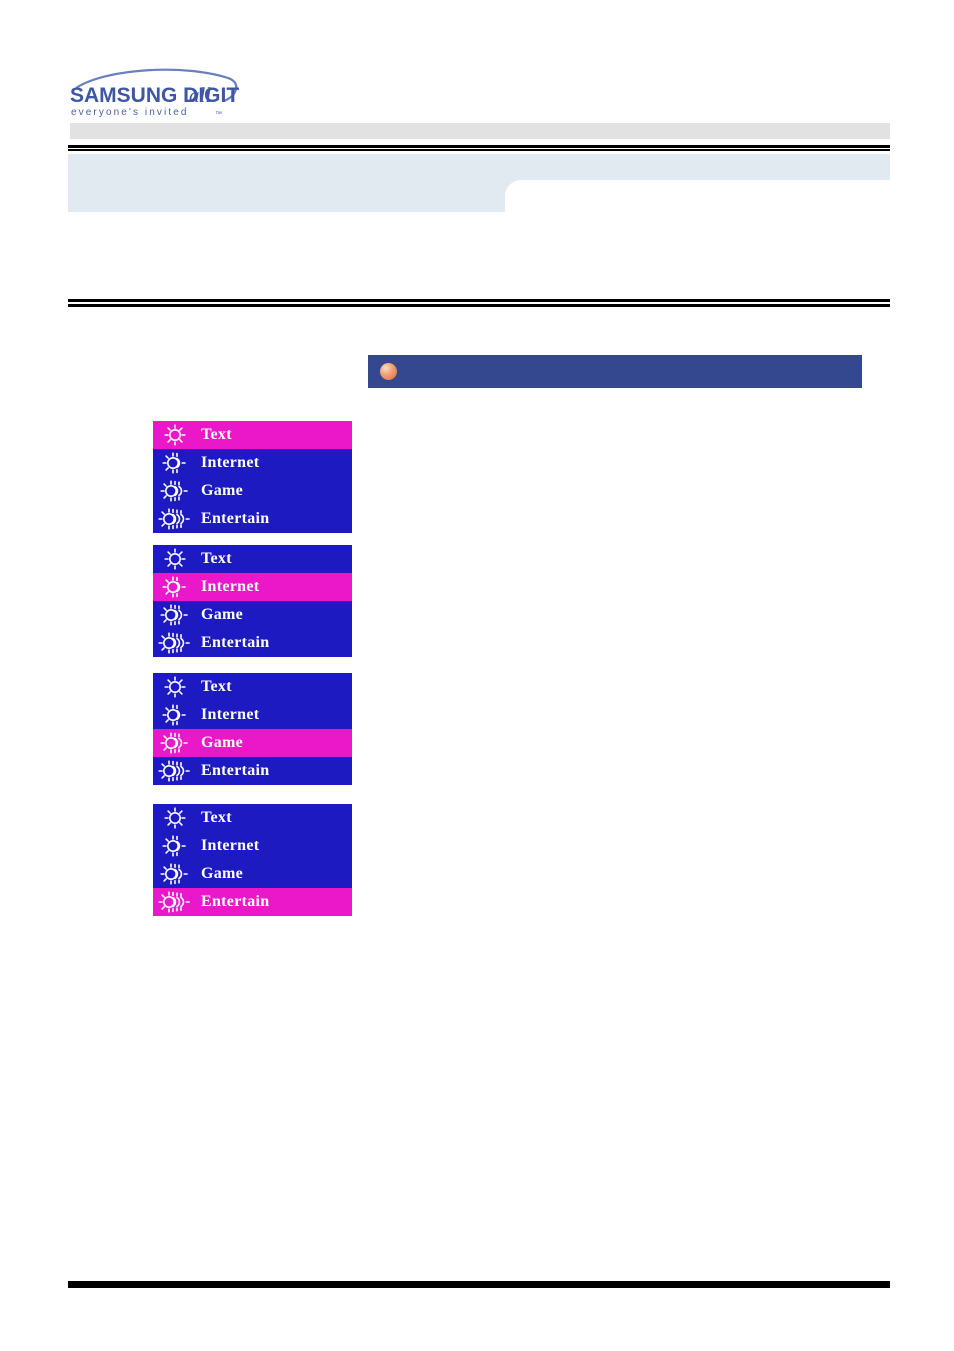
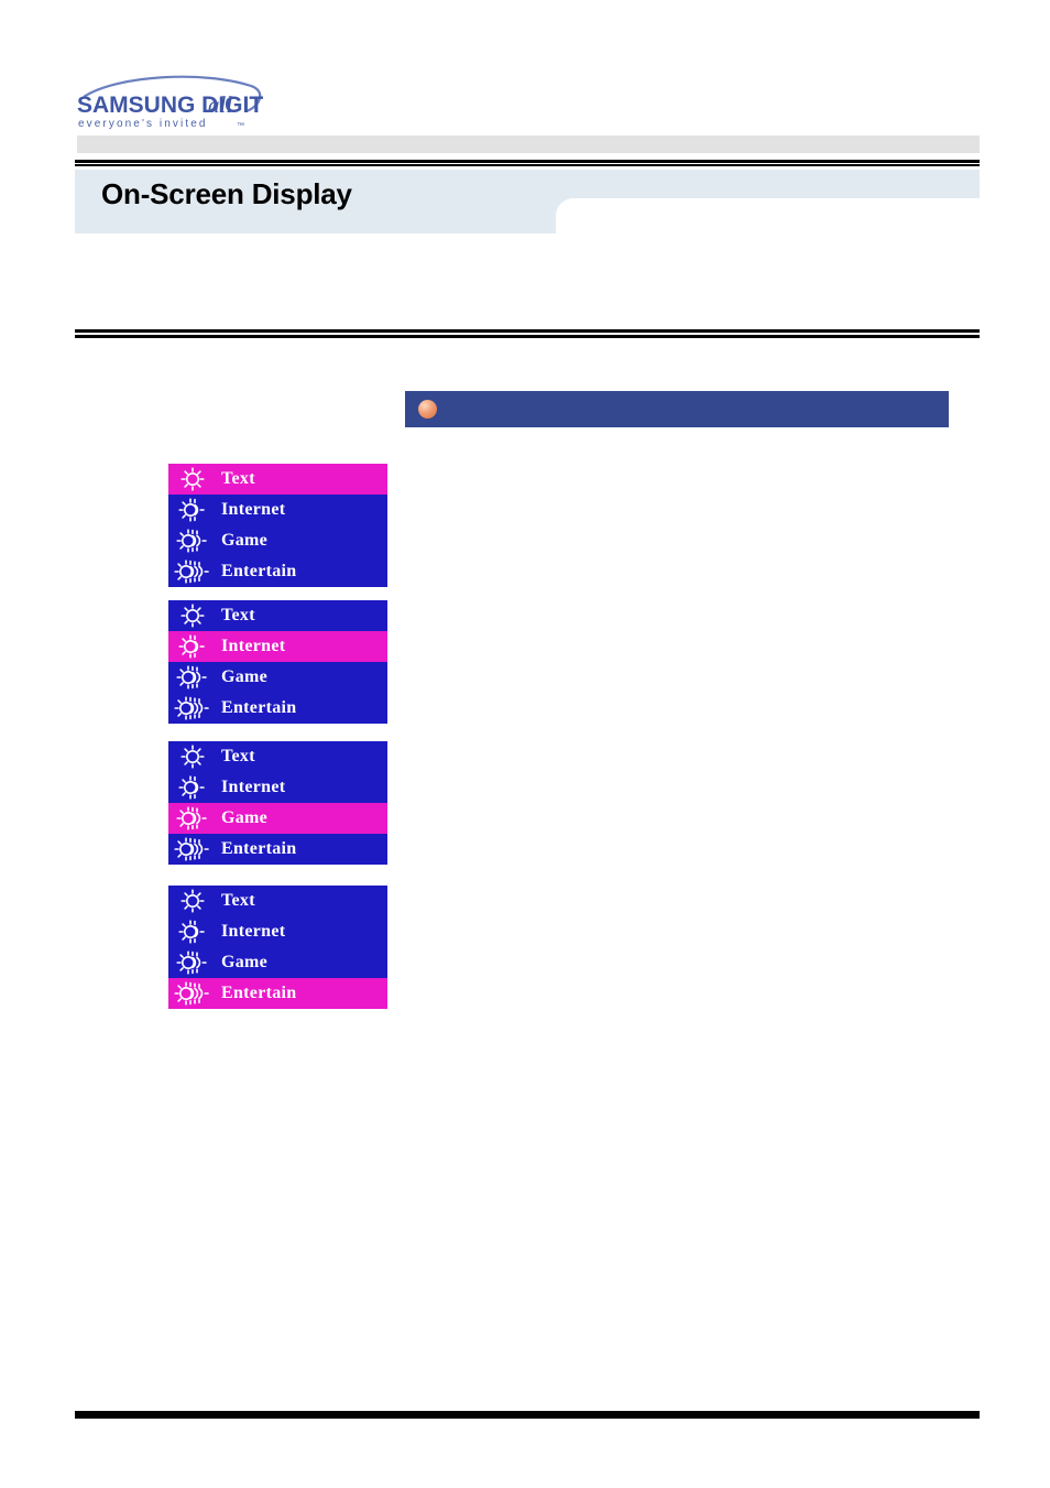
  SAMSUNG DIGIT
  all
  everyone's invited
+ On-Screen Display
  Text
  Internet
  Game
  Entertain
  Text
  Internet
  Game
  Entertain
  Text
  Internet
  Game
  Entertain
  Text
  Internet
  Game
  Entertain
